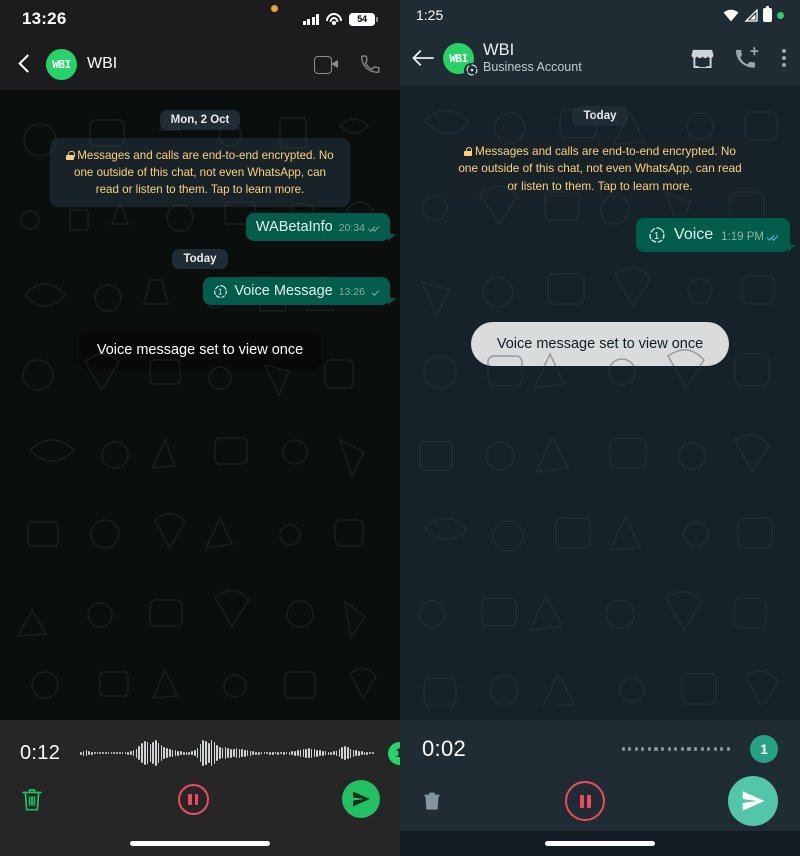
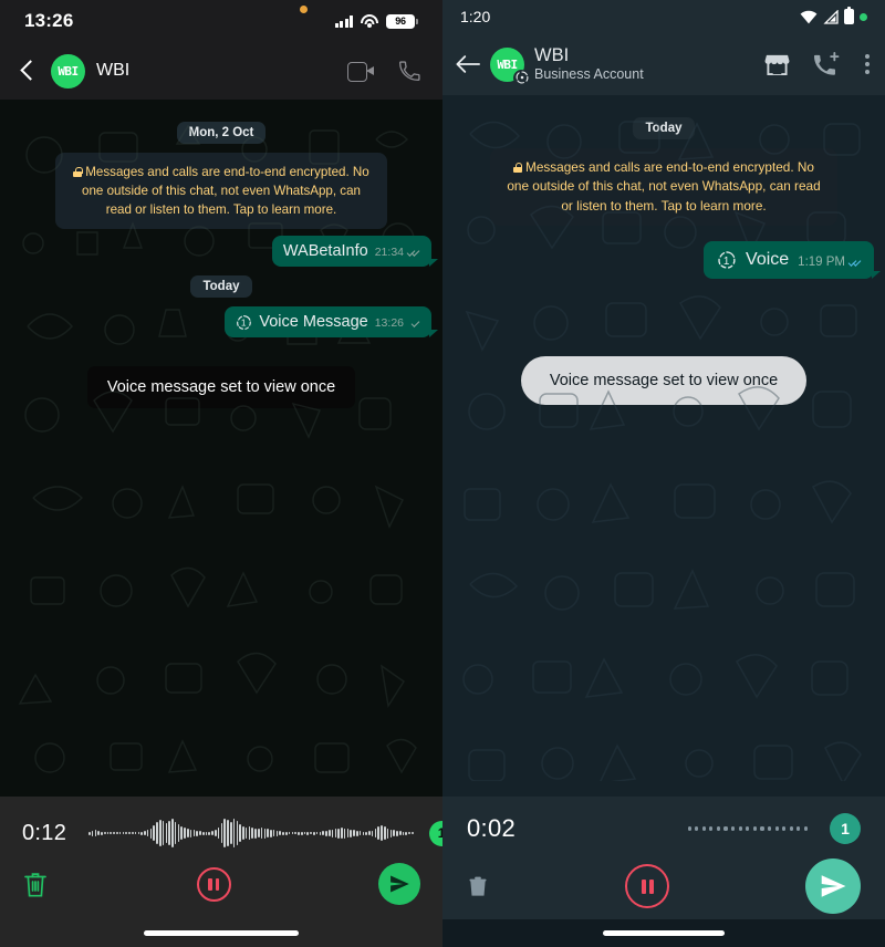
  13:26
- 54
+ 96
  WBI
  WBI
  Mon, 2 Oct
  Messages and calls are end-to-end encrypted. No one outside of this chat, not even WhatsApp, can read or listen to them. Tap to learn more.
  WABetaInfo
- 20:34
+ 21:34
  Today
  1
  Voice Message
  13:26
  Voice message set to view once
  0:12
- 1:25
+ 1:20
  WBI
  WBI
  Business Account
  Today
  Messages and calls are end-to-end encrypted. No one outside of this chat, not even WhatsApp, can read or listen to them. Tap to learn more.
  1
  Voice
  1:19 PM
  Voice message set to view once
  0:02
  1
